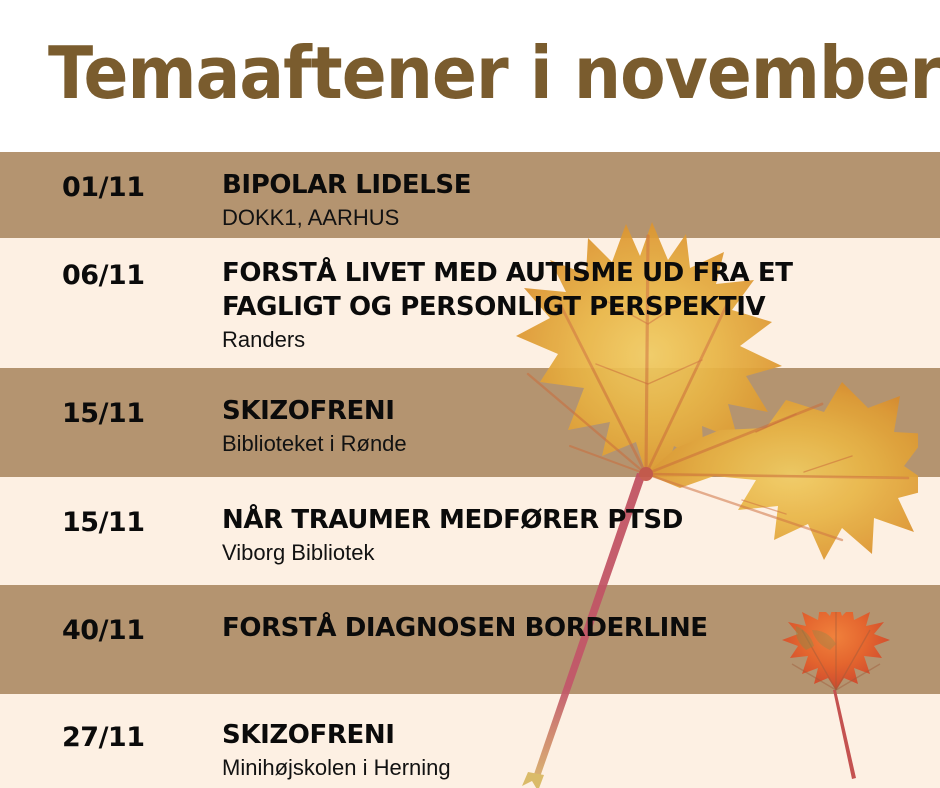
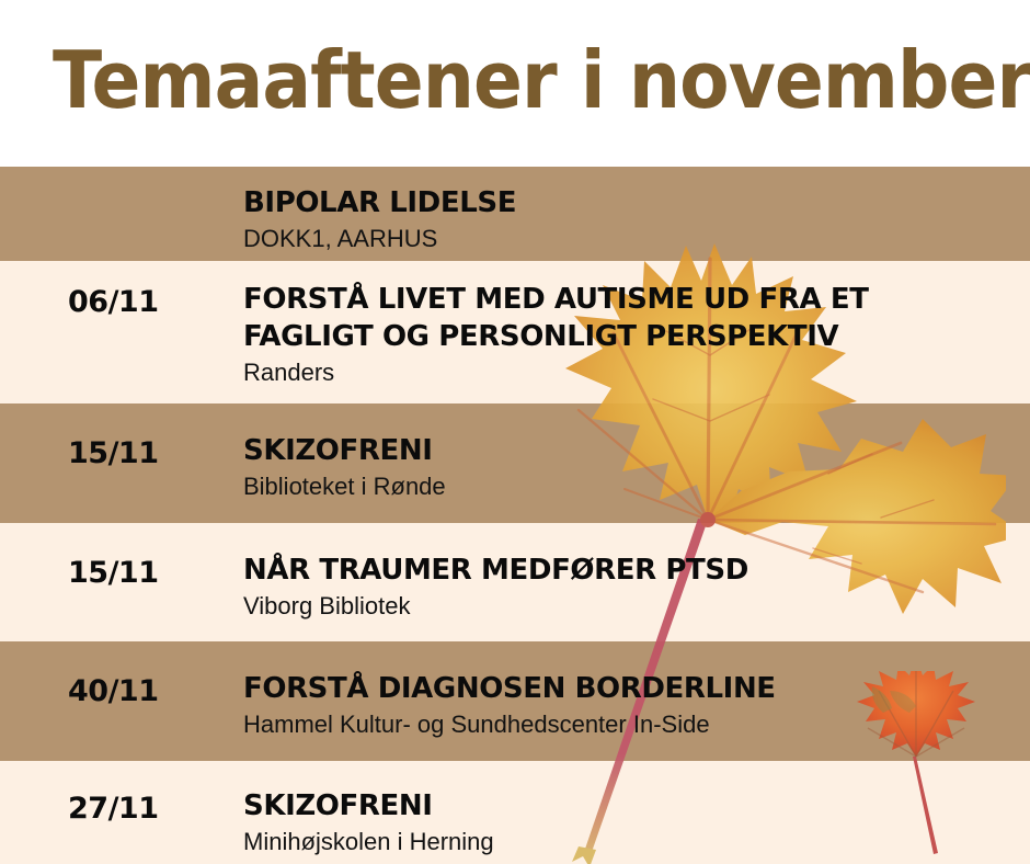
  Temaaftener i november
- 01/11
  BIPOLAR LIDELSE
  DOKK1, AARHUS
  06/11
  FORSTÅ LIVET MED AUTISME UD FRA ET
  FAGLIGT OG PERSONLIGT PERSPEKTIV
  Randers
  15/11
  SKIZOFRENI
  Biblioteket i Rønde
  15/11
  NÅR TRAUMER MEDFØRER PTSD
  Viborg Bibliotek
  40/11
  FORSTÅ DIAGNOSEN BORDERLINE
+ Hammel Kultur- og Sundhedscenter In-Side
  27/11
  SKIZOFRENI
  Minihøjskolen i Herning
